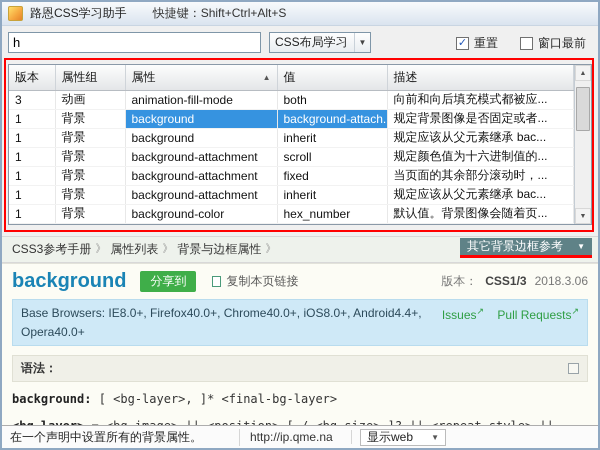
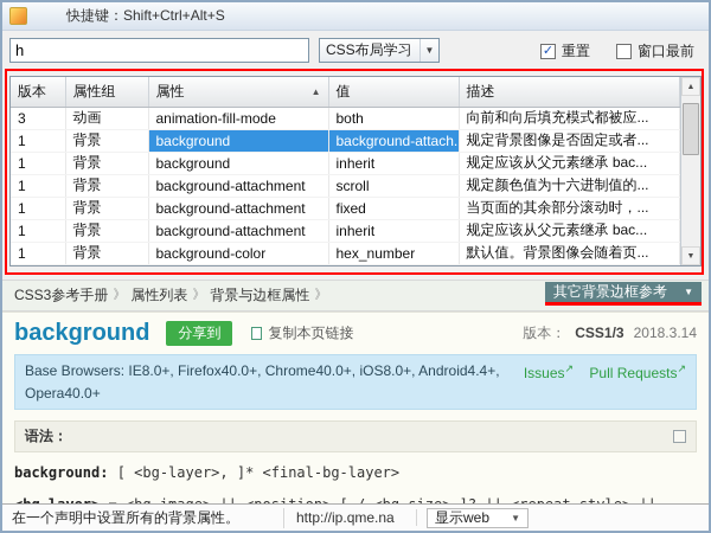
- 路恩CSS学习助手
  快捷键：Shift+Ctrl+Alt+S
  h
  CSS布局学习
  ▼
  ✓
  重置
  窗口最前
  版本	属性组	属性 ▲	值	描述
  3	动画	animation-fill-mode	both	向前和向后填充模式都被应...
  1	背景	background	background-attach.	规定背景图像是否固定或者...
  1	背景	background	inherit	规定应该从父元素继承 bac...
  1	背景	background-attachment	scroll	规定颜色值为十六进制值的...
  1	背景	background-attachment	fixed	当页面的其余部分滚动时，...
  1	背景	background-attachment	inherit	规定应该从父元素继承 bac...
  1	背景	background-color	hex_number	默认值。背景图像会随着页...
  CSS3参考手册
  》
  属性列表
  》
  背景与边框属性
  》
  其它背景边框参考
  ▼
  background
  分享到
  复制本页链接
  版本：
  CSS1/3
- 2018.3.06
+ 2018.3.14
  Base Browsers: IE8.0+, Firefox40.0+, Chrome40.0+, iOS8.0+, Android4.4+, Opera40.0+
  Issues↗ Pull Requests↗
  语法：
  background: [ <bg-layer>, ]* <final-bg-layer>
  在一个声明中设置所有的背景属性。
  http://ip.qme.na
  显示web
  ▼
